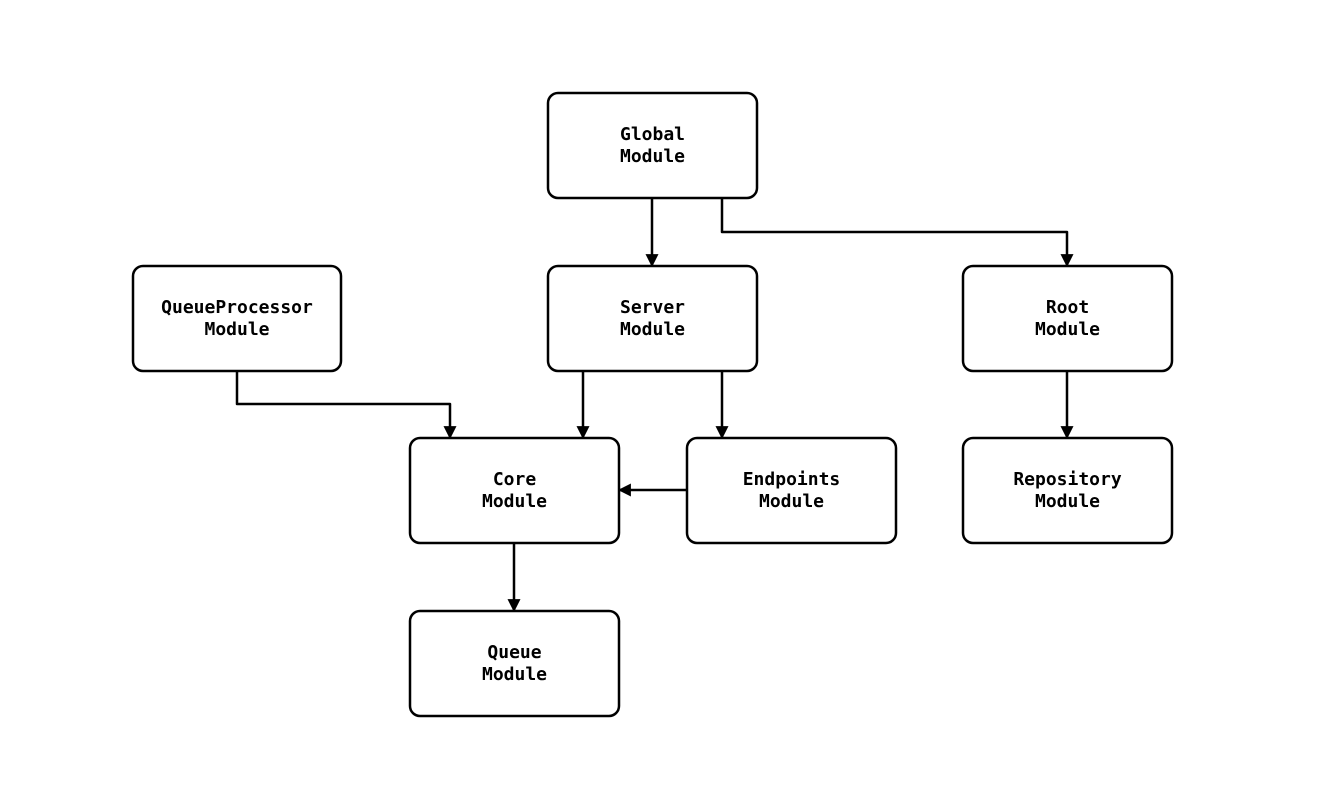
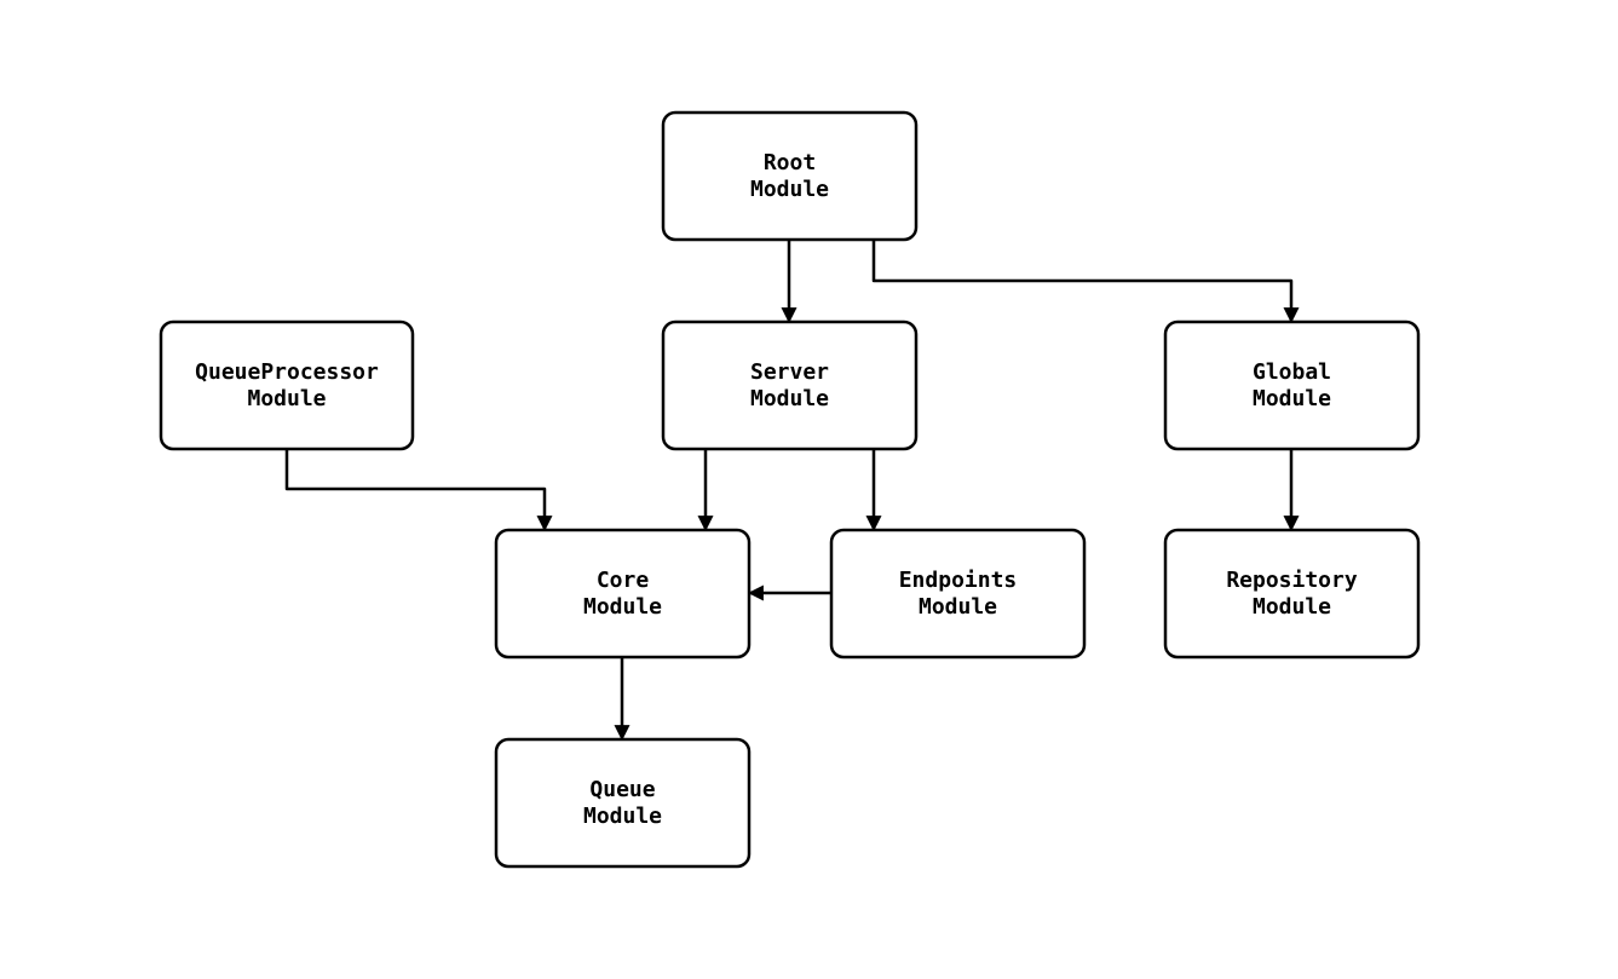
- Global
+ Root
  Module
  QueueProcessor
  Module
  Server
  Module
- Root
+ Global
  Module
  Core
  Module
  Endpoints
  Module
  Repository
  Module
  Queue
  Module
